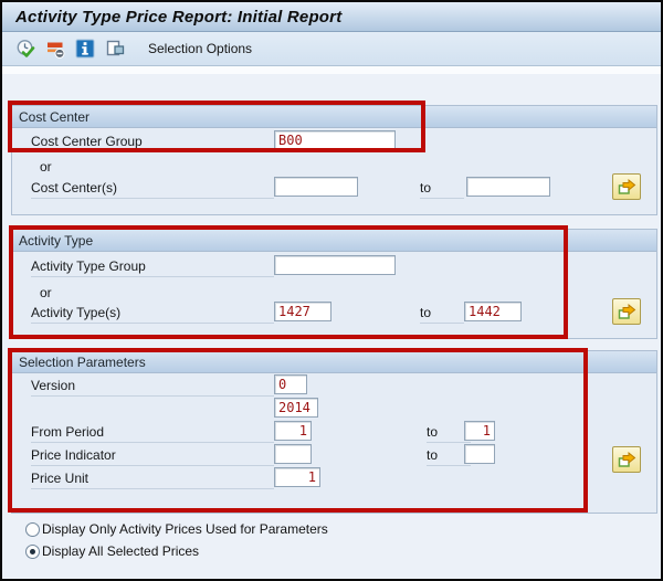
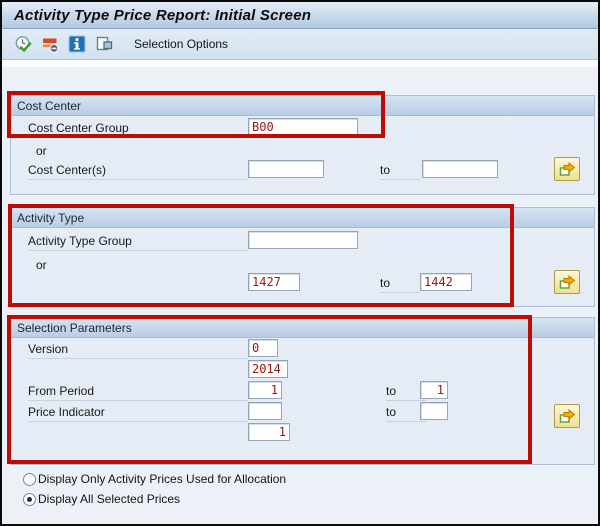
- Activity Type Price Report: Initial Report
+ Activity Type Price Report: Initial Screen
  Selection Options
  Cost Center
  Cost Center Group
  B00
  or
  Cost Center(s)
  to
  Activity Type
  Activity Type Group
  or
- Activity Type(s)
  1427
  to
  1442
  Selection Parameters
  Version
  0
  2014
  From Period
  1
  to
  1
  Price Indicator
  to
- Price Unit
  1
- Display Only Activity Prices Used for Parameters
+ Display Only Activity Prices Used for Allocation
  Display All Selected Prices
